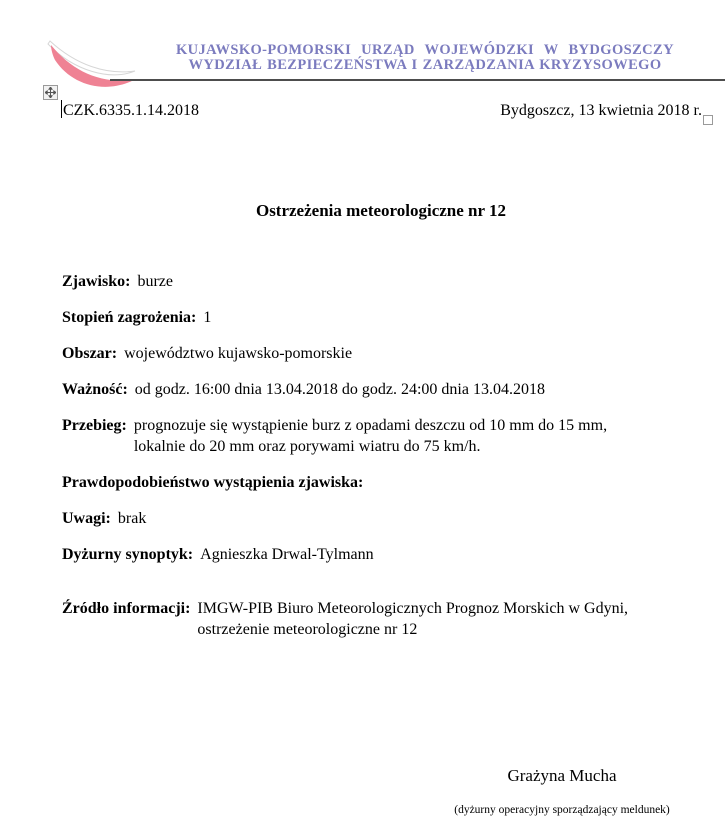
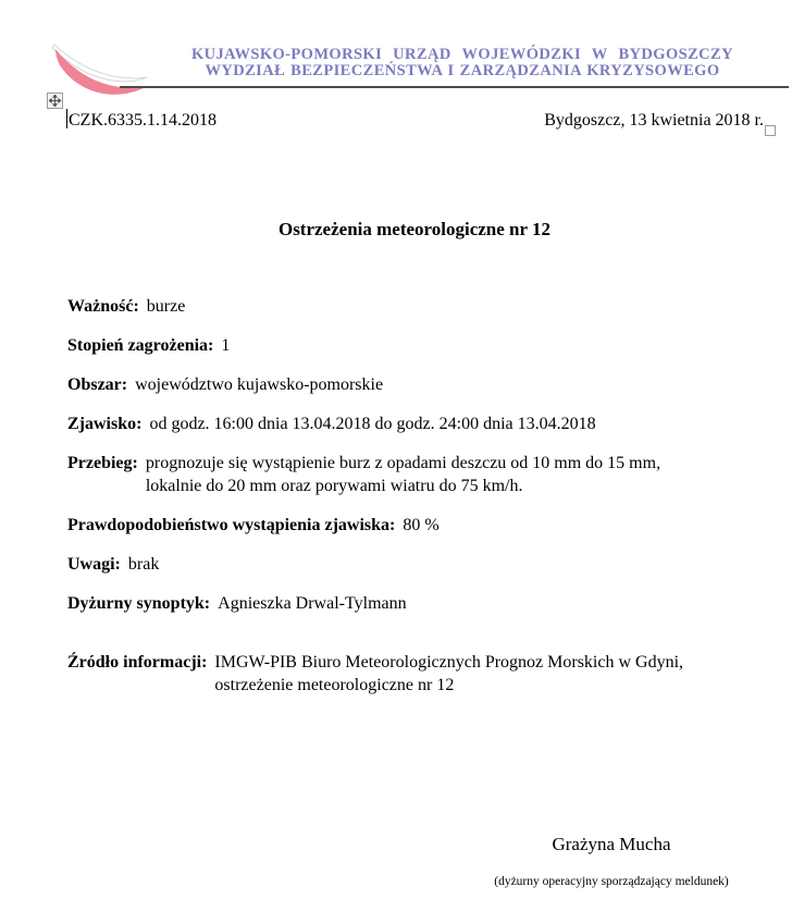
  KUJAWSKO-POMORSKI URZĄD WOJEWÓDZKI W BYDGOSZCZY
  WYDZIAŁ BEZPIECZEŃSTWA I ZARZĄDZANIA KRYZYSOWEGO
  CZK.6335.1.14.2018
  Bydgoszcz, 13 kwietnia 2018 r.
  Ostrzeżenia meteorologiczne nr 12
- Zjawisko:
+ Ważność:
  burze
  Stopień zagrożenia:
  1
  Obszar:
  województwo kujawsko-pomorskie
- Ważność:
+ Zjawisko:
  od godz. 16:00 dnia 13.04.2018 do godz. 24:00 dnia 13.04.2018
  Przebieg:
  prognozuje się wystąpienie burz z opadami deszczu od 10 mm do 15 mm,
  lokalnie do 20 mm oraz porywami wiatru do 75 km/h.
  Prawdopodobieństwo wystąpienia zjawiska:
+ 80 %
  Uwagi:
  brak
  Dyżurny synoptyk:
  Agnieszka Drwal-Tylmann
  Źródło informacji:
  IMGW-PIB Biuro Meteorologicznych Prognoz Morskich w Gdyni,
  ostrzeżenie meteorologiczne nr 12
  Grażyna Mucha
  (dyżurny operacyjny sporządzający meldunek)
